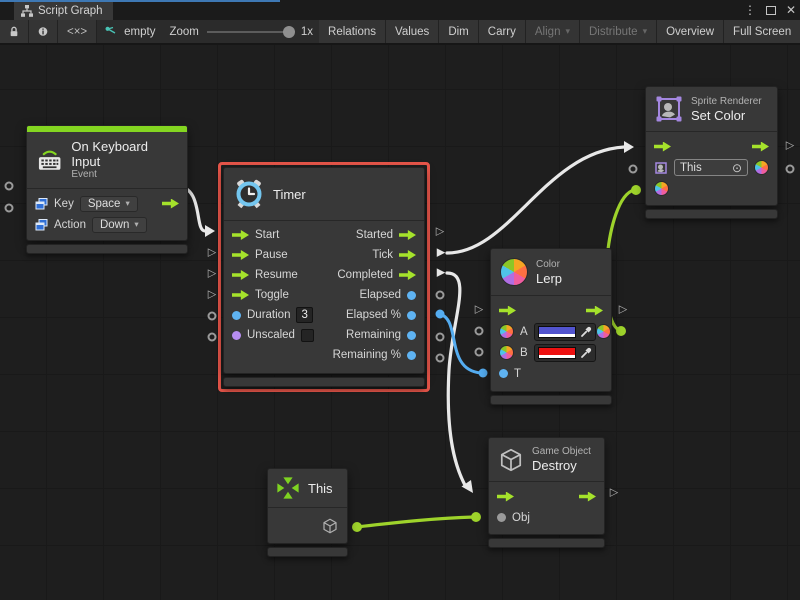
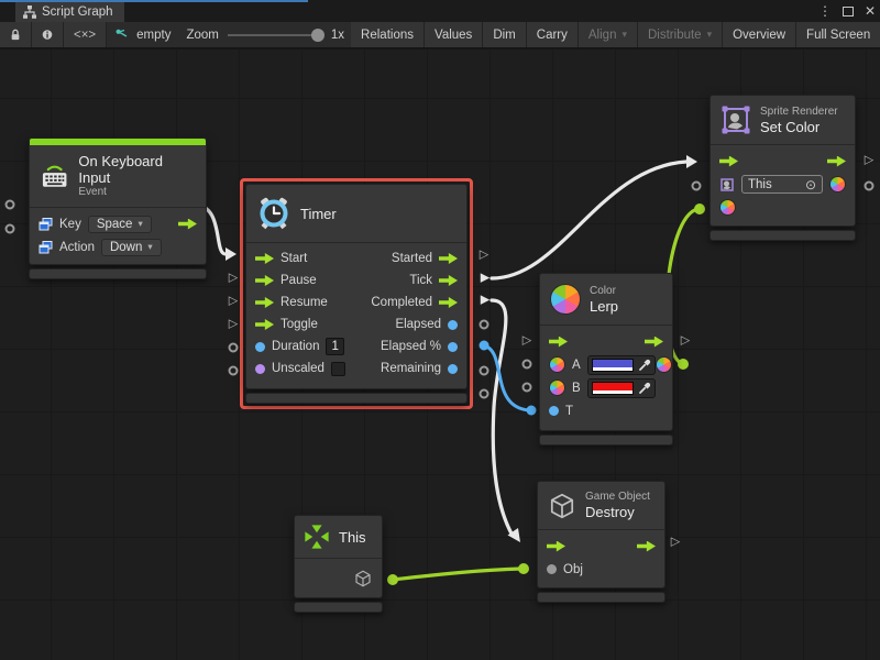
  Script Graph
  ⋮
  ✕
  <×>
  empty
  Zoom
  1x
  Relations
  Values
  Dim
  Carry
  Align
  ▾
  Distribute
  ▾
  Overview
  Full Screen
  On Keyboard Input
  Event
  Key
  Space
  ▾
  Action
  Down
  ▾
  Timer
  Start
  Started
  Pause
  Tick
  Resume
  Completed
  Toggle
  Elapsed
  Duration
- 3
+ 1
  Elapsed %
  Unscaled
  Remaining
- Remaining %
  Color
  Lerp
  A
  B
  T
  Sprite Renderer
  Set Color
  This
  ⊙
  This
  Game Object
  Destroy
  Obj
  ▷
  ▷
  ▷
  ▷
  ▶
  ▶
  ▷
  ▷
  ▷
  ▷
